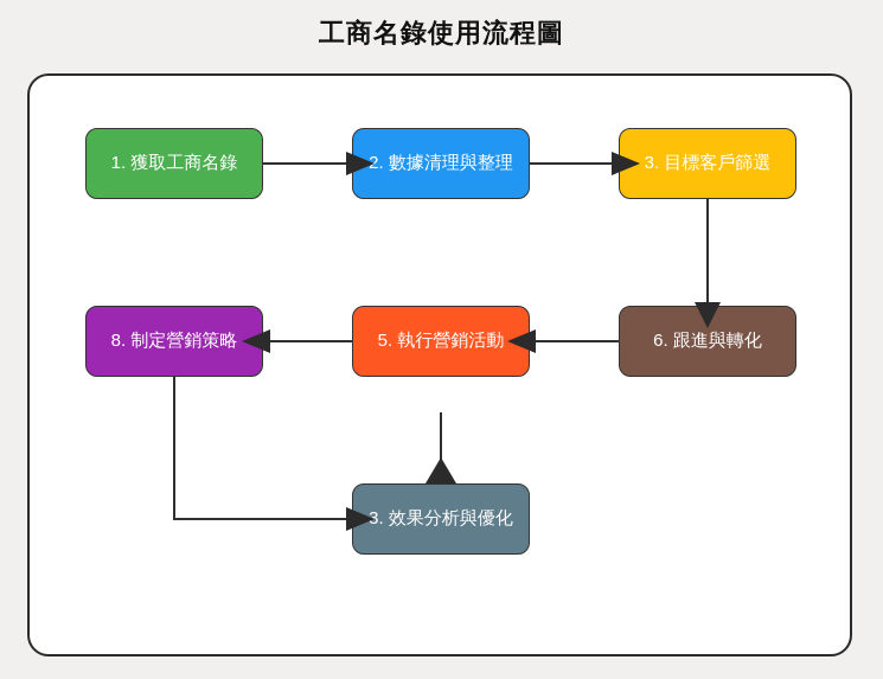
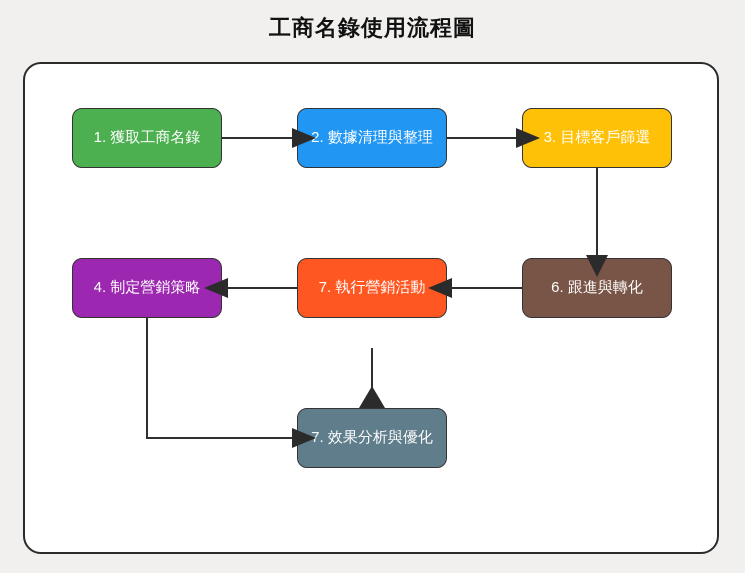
  工商名錄使用流程圖
  1. 獲取工商名錄
  2. 數據清理與整理
  3. 目標客戶篩選
- 8. 制定營銷策略
+ 4. 制定營銷策略
- 5. 執行營銷活動
+ 7. 執行營銷活動
  6. 跟進與轉化
- 3. 效果分析與優化
+ 7. 效果分析與優化
